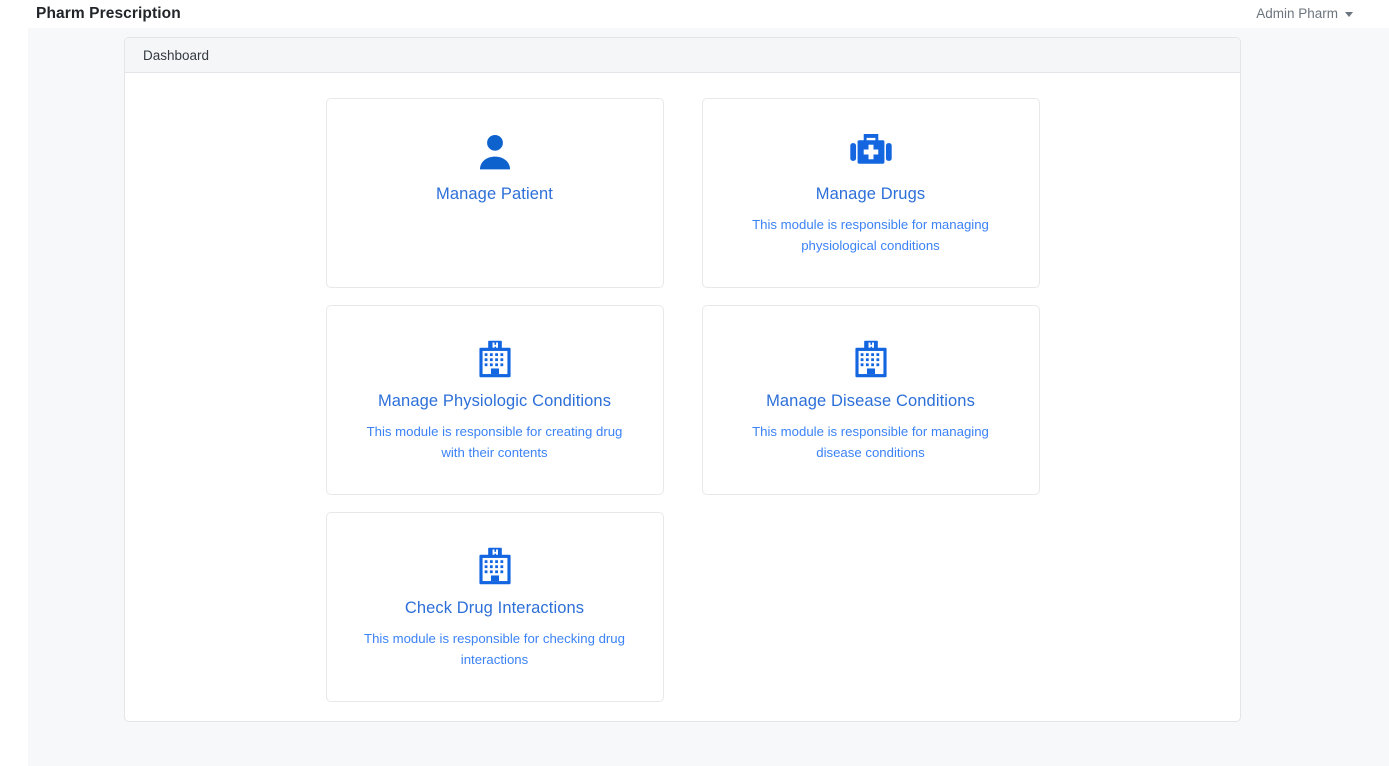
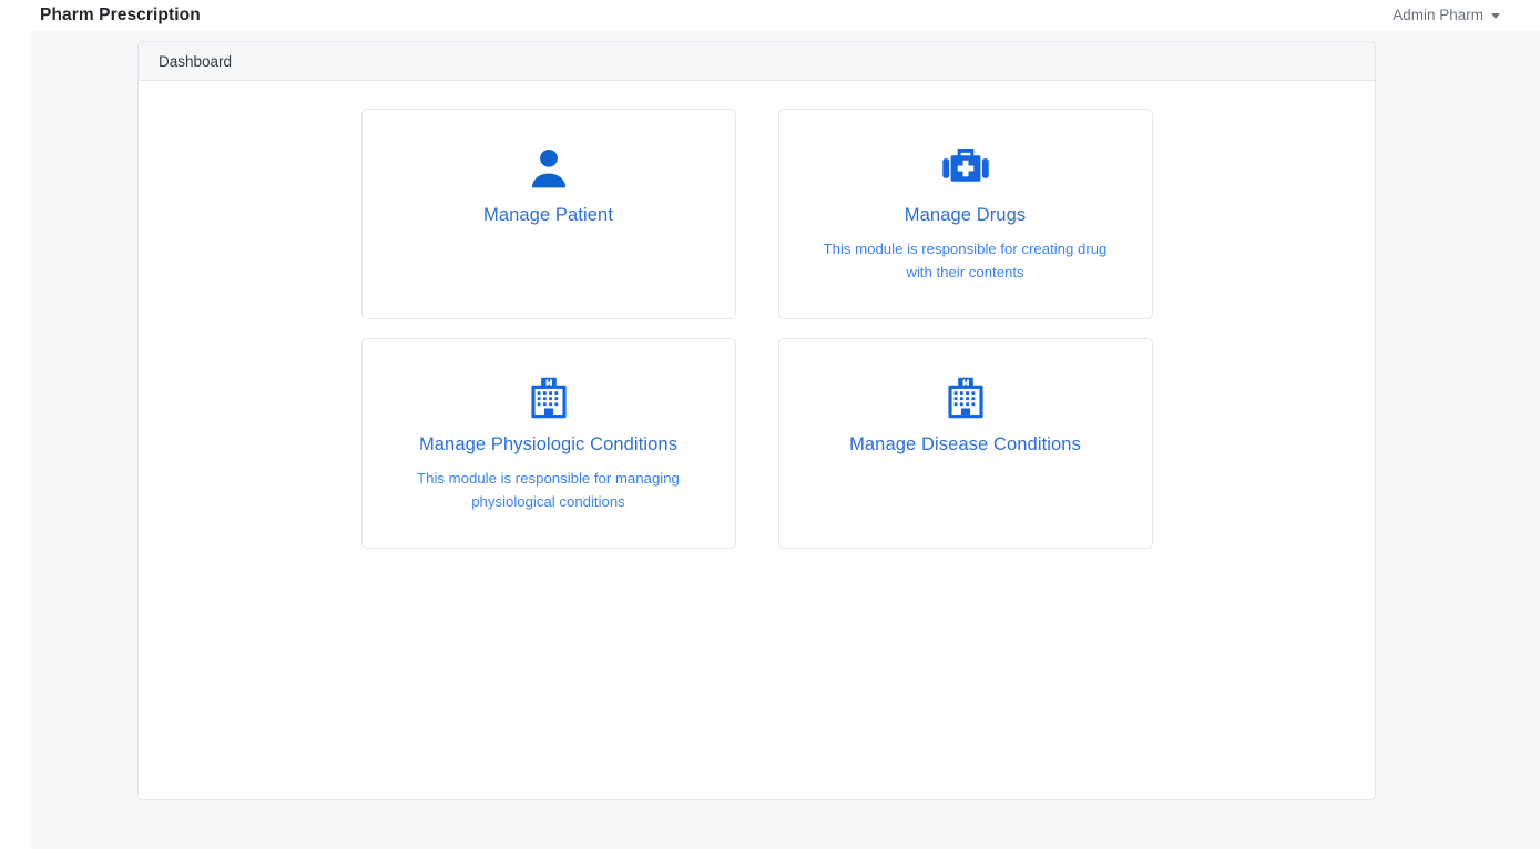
  Pharm Prescription
  Admin Pharm
  Dashboard
  Manage Patient
  Manage Drugs
- This module is responsible for managing physiological conditions
+ This module is responsible for creating drug with their contents
  Manage Physiologic Conditions
- This module is responsible for creating drug with their contents
+ This module is responsible for managing physiological conditions
  Manage Disease Conditions
- This module is responsible for managing disease conditions
- Check Drug Interactions
- This module is responsible for checking drug interactions
